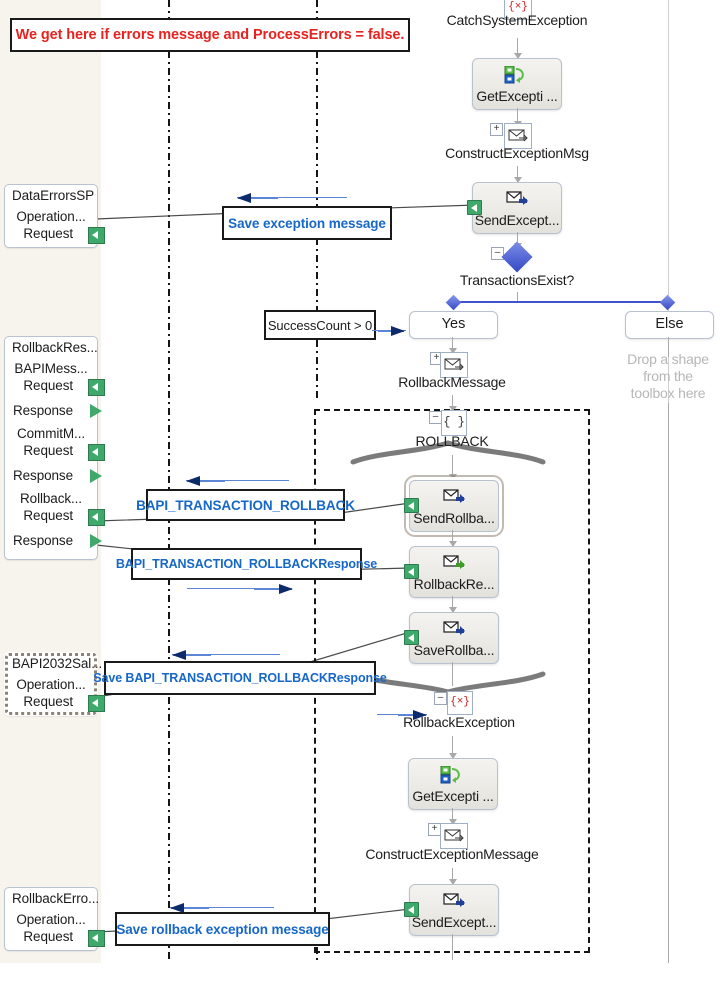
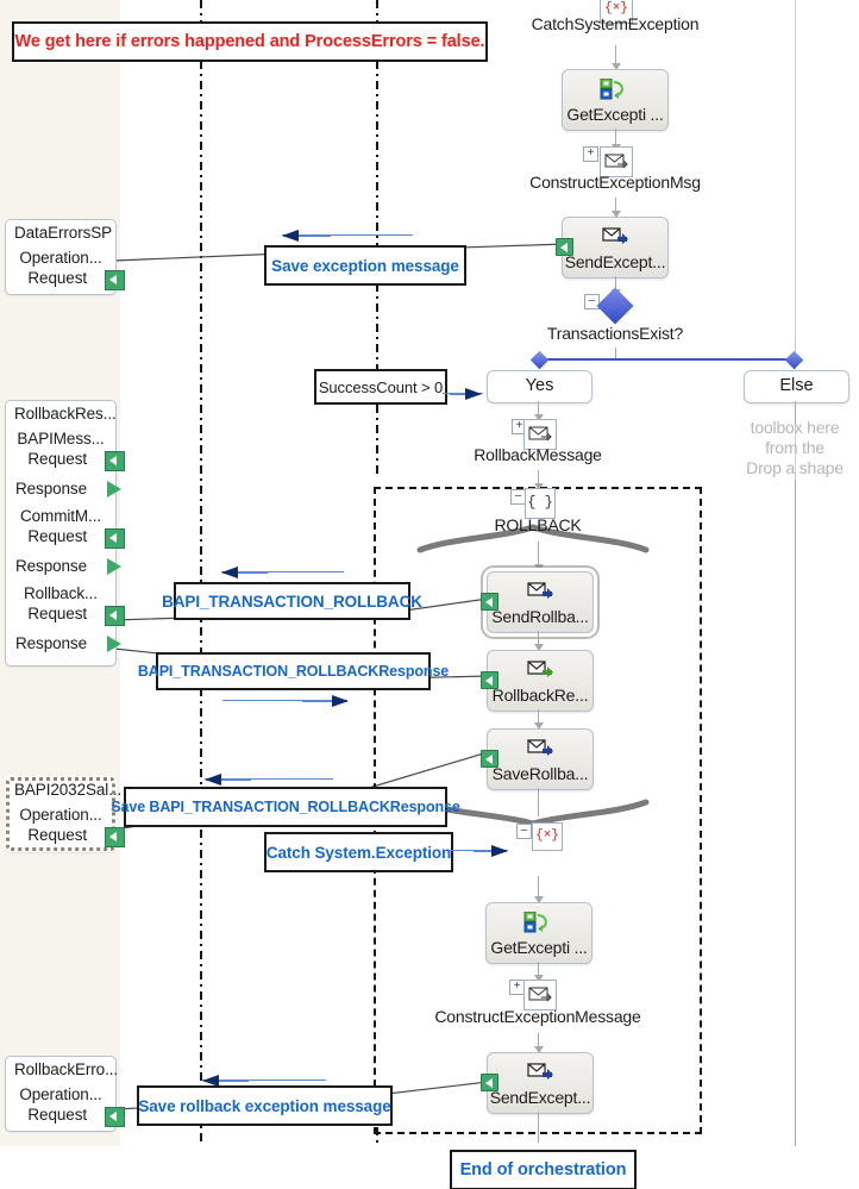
- We get here if errors message and ProcessErrors = false.
+ We get here if errors happened and ProcessErrors = false.
  {×}
  CatchSystemException
  GetExcepti ...
  +
  ConstructExceptionMsg
  SendExcept...
  –
  TransactionsExist?
  Yes
  Else
  SuccessCount > 0
- Drop a shape
+ toolbox here
  from the
- toolbox here
+ Drop a shape
  +
  RollbackMessage
  –
  { }
  ROLLBACK
  SendRollba...
  RollbackRe...
  SaveRollba...
  –
  {×}
- RollbackException
  GetExcepti ...
  +
  ConstructExceptionMessage
  SendExcept...
  DataErrorsSP
  Operation...
  Request
  RollbackRes...
  BAPIMess...
  Request
  Response
  CommitM...
  Request
  Response
  Rollback...
  Request
  Response
  BAPI2032Sal...
  Operation...
  Request
  RollbackErro...
  Operation...
  Request
  Save exception message
  BAPI_TRANSACTION_ROLLBACK
  BAPI_TRANSACTION_ROLLBACKResponse
  Save BAPI_TRANSACTION_ROLLBACKResponse
+ Catch System.Exception
  Save rollback exception message
+ End of orchestration
